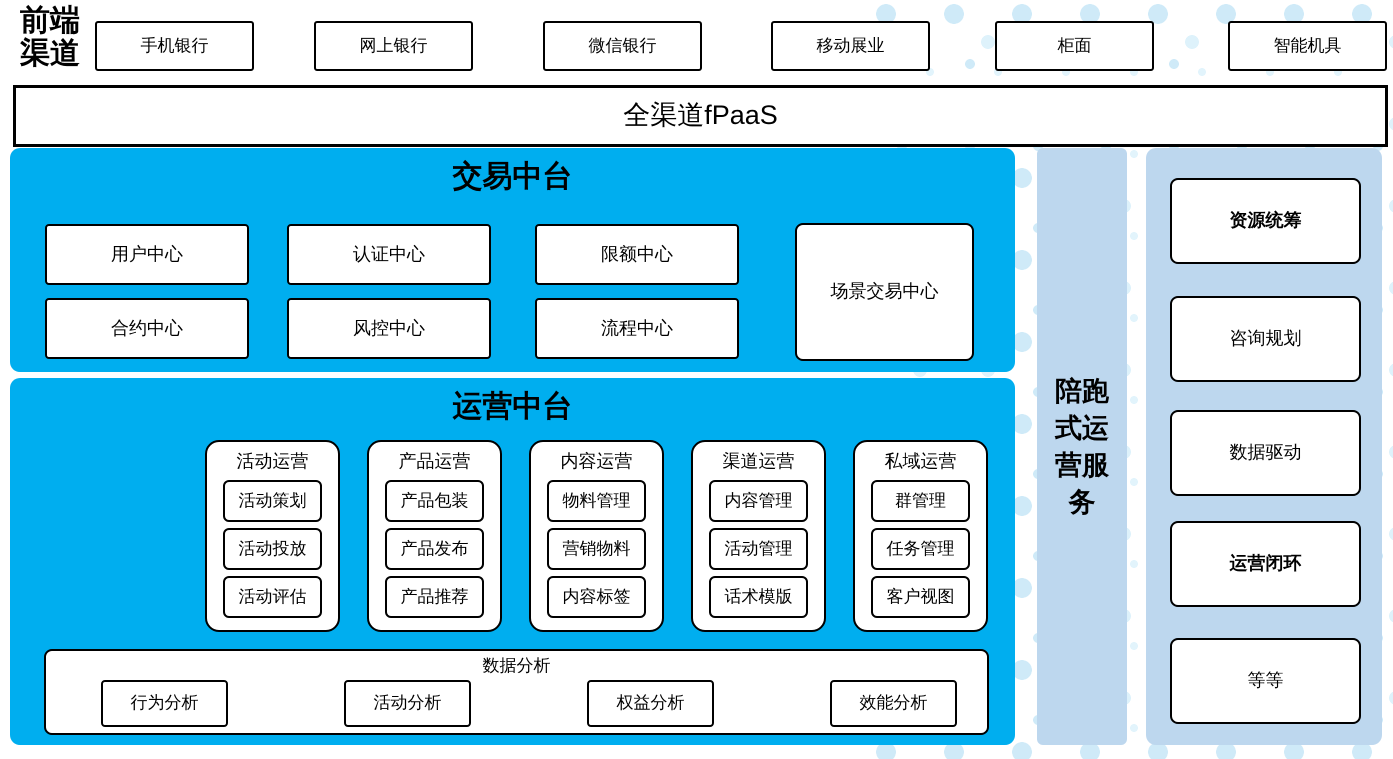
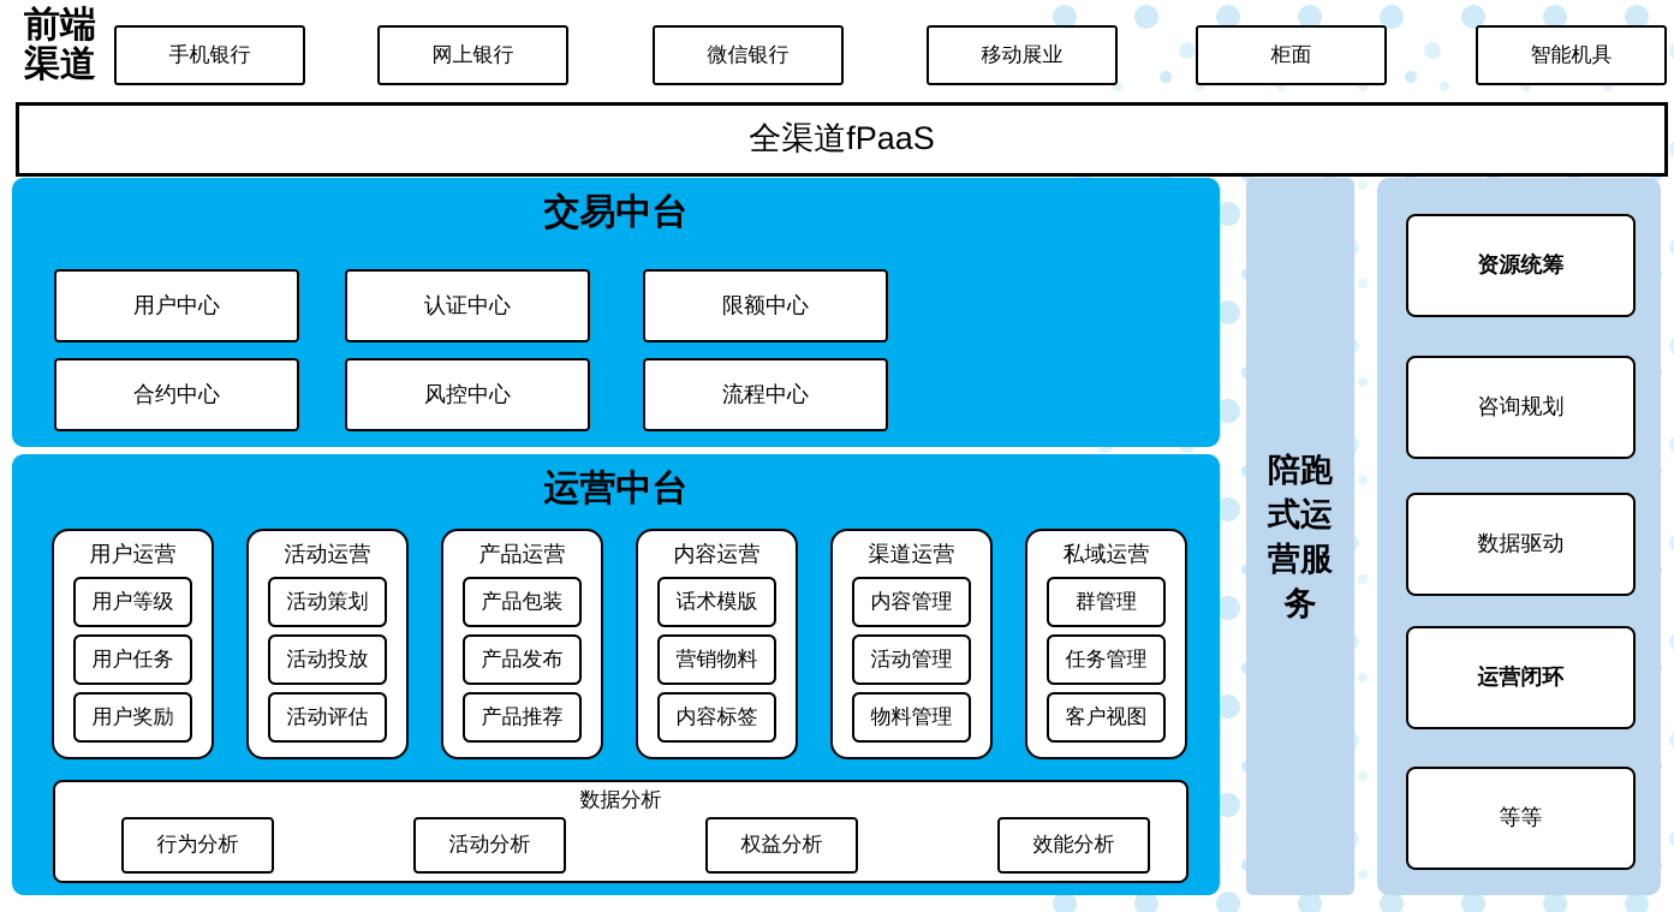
  前端渠道
  手机银行
  网上银行
  微信银行
  移动展业
  柜面
  智能机具
  全渠道fPaaS
  交易中台
  用户中心
  认证中心
  限额中心
  合约中心
  风控中心
  流程中心
- 场景交易中心
  运营中台
+ 用户运营
+ 用户等级
+ 用户任务
+ 用户奖励
  活动运营
  活动策划
  活动投放
  活动评估
  产品运营
  产品包装
  产品发布
  产品推荐
  内容运营
- 物料管理
+ 话术模版
  营销物料
  内容标签
  渠道运营
  内容管理
  活动管理
- 话术模版
+ 物料管理
  私域运营
  群管理
  任务管理
  客户视图
  数据分析
  行为分析
  活动分析
  权益分析
  效能分析
  陪跑式运营服务
  资源统筹
  咨询规划
  数据驱动
  运营闭环
  等等
